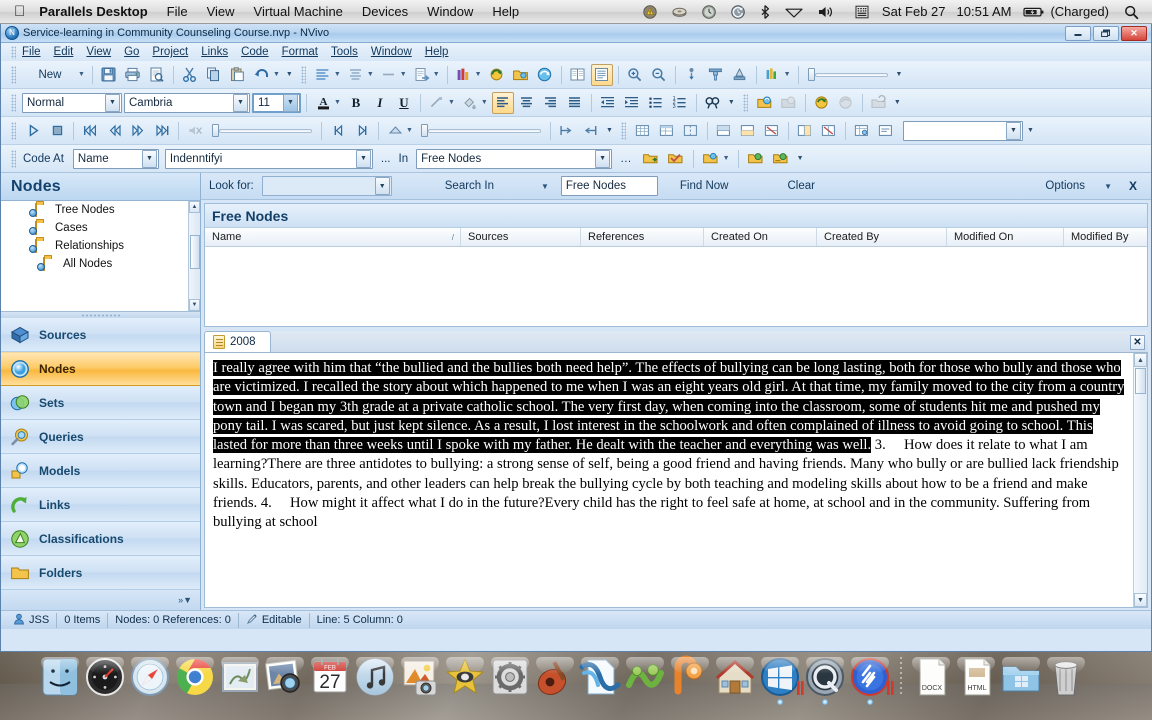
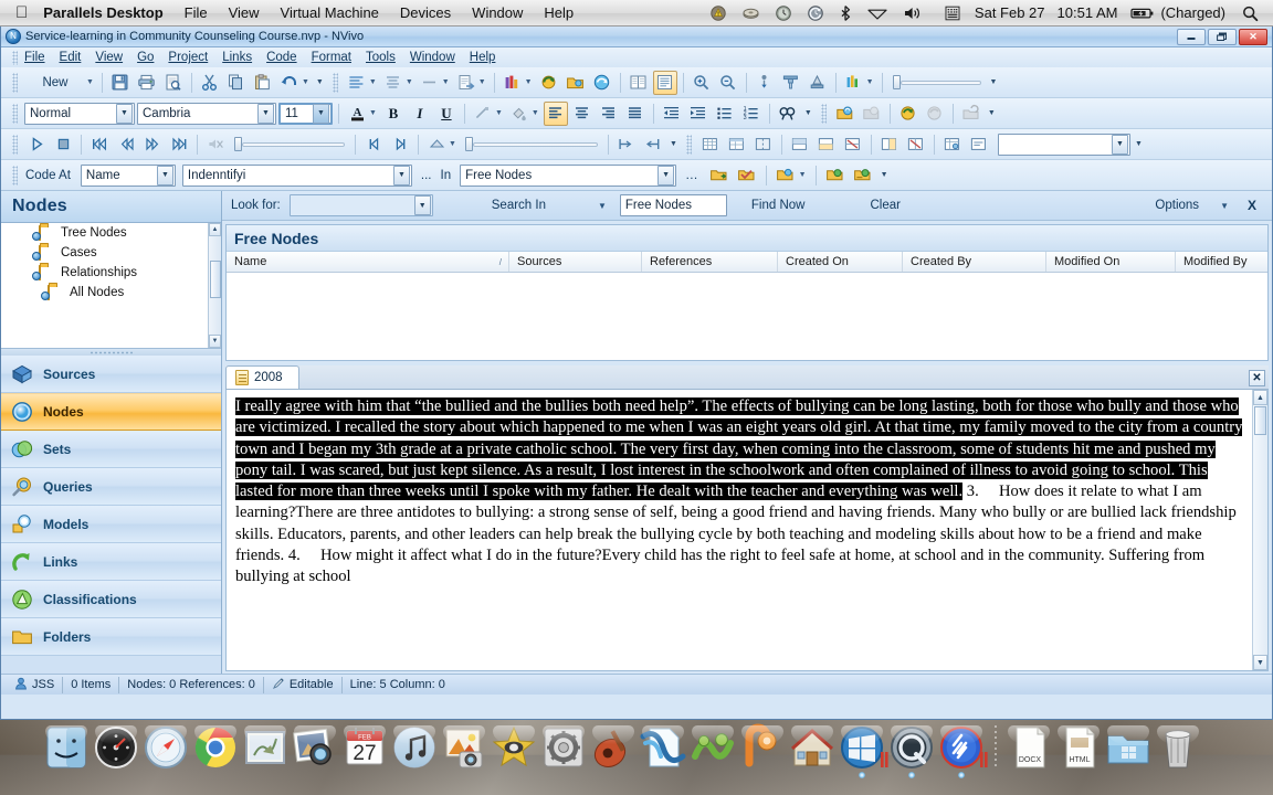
  
  Parallels Desktop
  File
  View
  Virtual Machine
  Devices
  Window
  Help
  Sat Feb 27
  10:51 AM
  (Charged)
  N
  Service-learning in Community Counseling Course.nvp - NVivo
  ✕
  File
  Edit
  View
  Go
  Project
  Links
  Code
  Format
  Tools
  Window
  Help
  New
  Normal
  Cambria
  11
  A
  B
  I
  U
  Code At
  Name
  Indenntifyi
  ...
  In
  Free Nodes
  …
  Nodes
  Tree Nodes
  Cases
  Relationships
  All Nodes
  Sources
  Nodes
  Sets
  Queries
  Models
  Links
  Classifications
  Folders
- »▼
  Look for:
  Search In
  ▼
  Free Nodes
  Find Now
  Clear
  Options
  ▼
  X
  Free Nodes
  Name
  /
  Sources
  References
  Created On
  Created By
  Modified On
  Modified By
  2008
  ✕
  I really agree with him that “the bullied and the bullies both need help”. The effects of bullying can be long lasting, both for those who bully and those who are victimized. I recalled the story about which happened to me when I was an eight years old girl. At that time, my family moved to the city from a country town and I began my 3th grade at a private catholic school. The very first day, when coming into the classroom, some of students hit me and pushed my pony tail. I was scared, but just kept silence. As a result, I lost interest in the schoolwork and often complained of illness to avoid going to school. This lasted for more than three weeks until I spoke with my father. He dealt with the teacher and everything was well. 3. How does it relate to what I am learning?There are three antidotes to bullying: a strong sense of self, being a good friend and having friends. Many who bully or are bullied lack friendship skills. Educators, parents, and other leaders can help break the bullying cycle by both teaching and modeling skills about how to be a friend and make friends. 4. How might it affect what I do in the future?Every child has the right to feel safe at home, at school and in the community. Suffering from bullying at school
  JSS
  0 Items
  Nodes: 0 References: 0
  Editable
  Line: 5 Column: 0
  27
